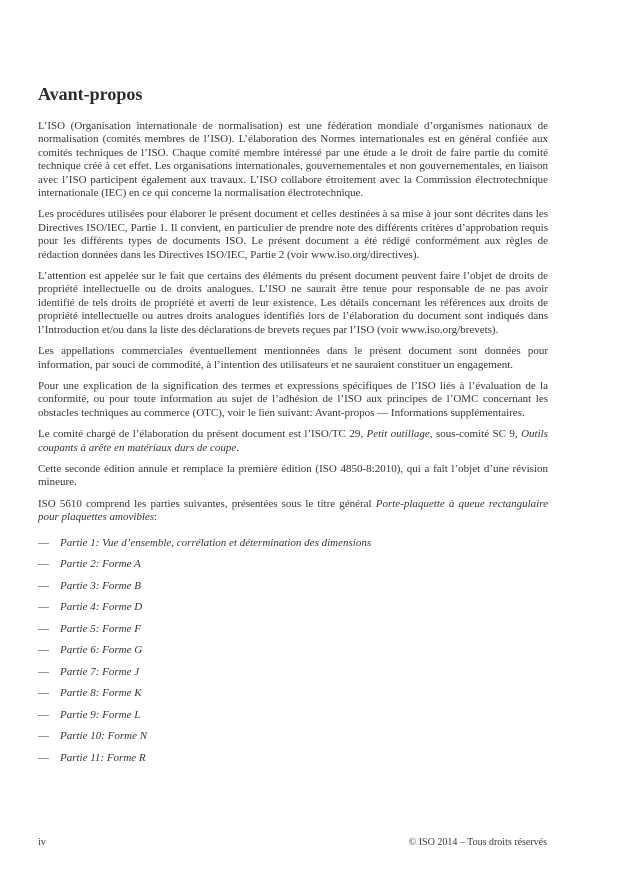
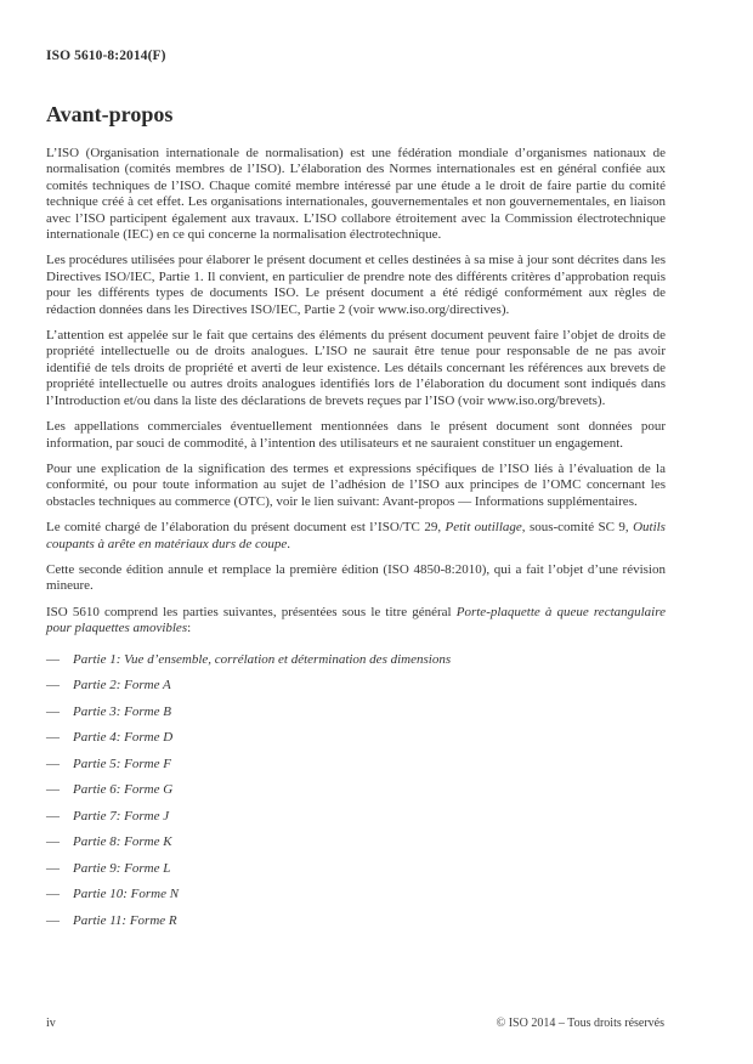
+ ISO 5610-8:2014(F)
  Avant-propos
  L’ISO (Organisation internationale de normalisation) est une fédération mondiale d’organismes nationaux de normalisation (comités membres de l’ISO). L’élaboration des Normes internationales est en général confiée aux comités techniques de l’ISO. Chaque comité membre intéressé par une étude a le droit de faire partie du comité technique créé à cet effet. Les organisations internationales, gouvernementales et non gouvernementales, en liaison avec l’ISO participent également aux travaux. L’ISO collabore étroitement avec la Commission électrotechnique internationale (IEC) en ce qui concerne la normalisation électrotechnique.
  Les procédures utilisées pour élaborer le présent document et celles destinées à sa mise à jour sont décrites dans les Directives ISO/IEC, Partie 1. Il convient, en particulier de prendre note des différents critères d’approbation requis pour les différents types de documents ISO. Le présent document a été rédigé conformément aux règles de rédaction données dans les Directives ISO/IEC, Partie 2 (voir www.iso.org/directives).
- L’attention est appelée sur le fait que certains des éléments du présent document peuvent faire l’objet de droits de propriété intellectuelle ou de droits analogues. L’ISO ne saurait être tenue pour responsable de ne pas avoir identifié de tels droits de propriété et averti de leur existence. Les détails concernant les références aux droits de propriété intellectuelle ou autres droits analogues identifiés lors de l’élaboration du document sont indiqués dans l’Introduction et/ou dans la liste des déclarations de brevets reçues par l’ISO (voir www.iso.org/brevets).
+ L’attention est appelée sur le fait que certains des éléments du présent document peuvent faire l’objet de droits de propriété intellectuelle ou de droits analogues. L’ISO ne saurait être tenue pour responsable de ne pas avoir identifié de tels droits de propriété et averti de leur existence. Les détails concernant les références aux brevets de propriété intellectuelle ou autres droits analogues identifiés lors de l’élaboration du document sont indiqués dans l’Introduction et/ou dans la liste des déclarations de brevets reçues par l’ISO (voir www.iso.org/brevets).
  Les appellations commerciales éventuellement mentionnées dans le présent document sont données pour information, par souci de commodité, à l’intention des utilisateurs et ne sauraient constituer un engagement.
  Pour une explication de la signification des termes et expressions spécifiques de l’ISO liés à l’évaluation de la conformité, ou pour toute information au sujet de l’adhésion de l’ISO aux principes de l’OMC concernant les obstacles techniques au commerce (OTC), voir le lien suivant: Avant-propos — Informations supplémentaires.
  Le comité chargé de l’élaboration du présent document est l’ISO/TC 29, Petit outillage, sous-comité SC 9, Outils coupants à arête en matériaux durs de coupe.
  Cette seconde édition annule et remplace la première édition (ISO 4850-8:2010), qui a fait l’objet d’une révision mineure.
  ISO 5610 comprend les parties suivantes, présentées sous le titre général Porte-plaquette à queue rectangulaire pour plaquettes amovibles:
  —
  Partie 1: Vue d’ensemble, corrélation et détermination des dimensions
  —
  Partie 2: Forme A
  —
  Partie 3: Forme B
  —
  Partie 4: Forme D
  —
  Partie 5: Forme F
  —
  Partie 6: Forme G
  —
  Partie 7: Forme J
  —
  Partie 8: Forme K
  —
  Partie 9: Forme L
  —
  Partie 10: Forme N
  —
  Partie 11: Forme R
  iv
  © ISO 2014 – Tous droits réservés
